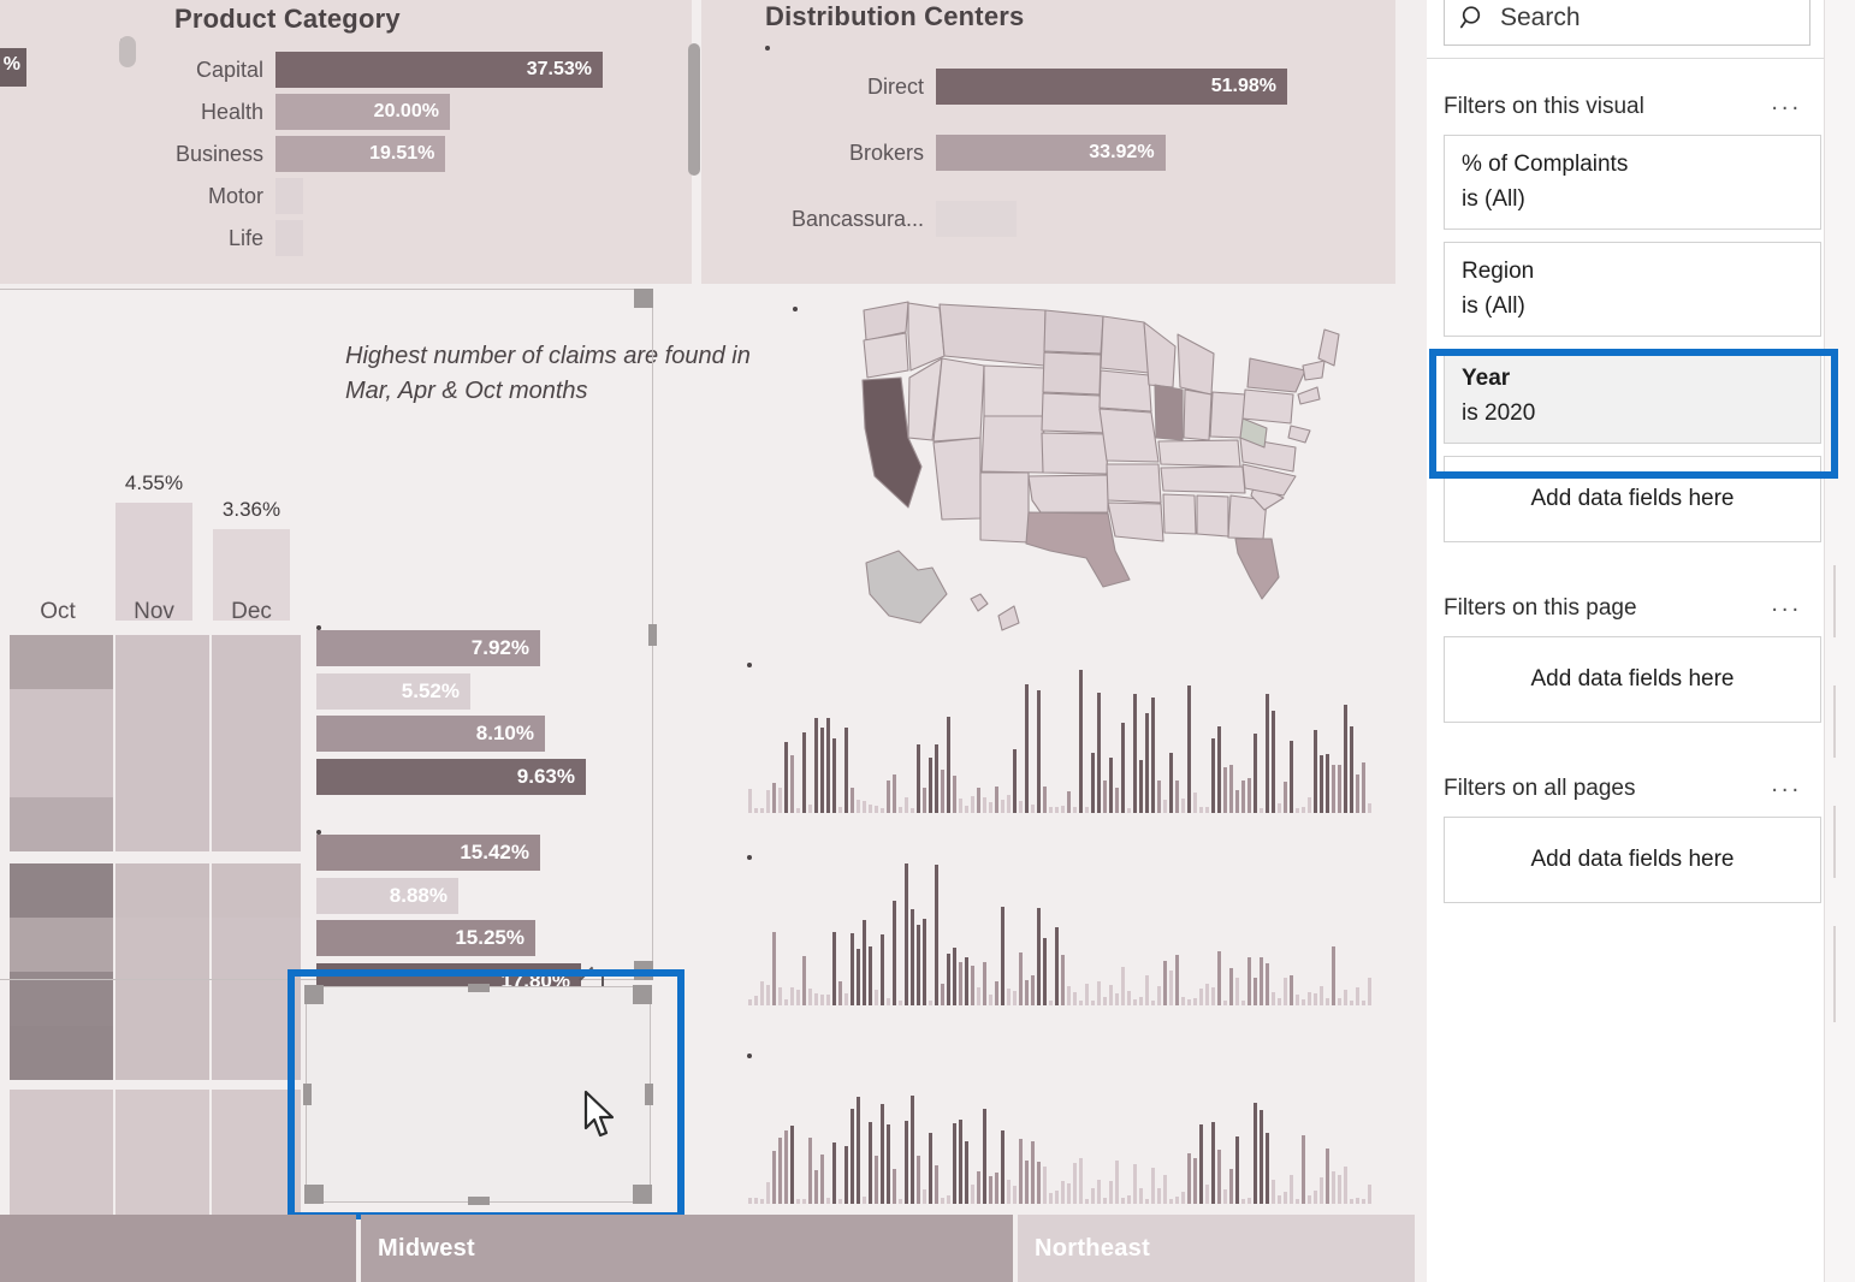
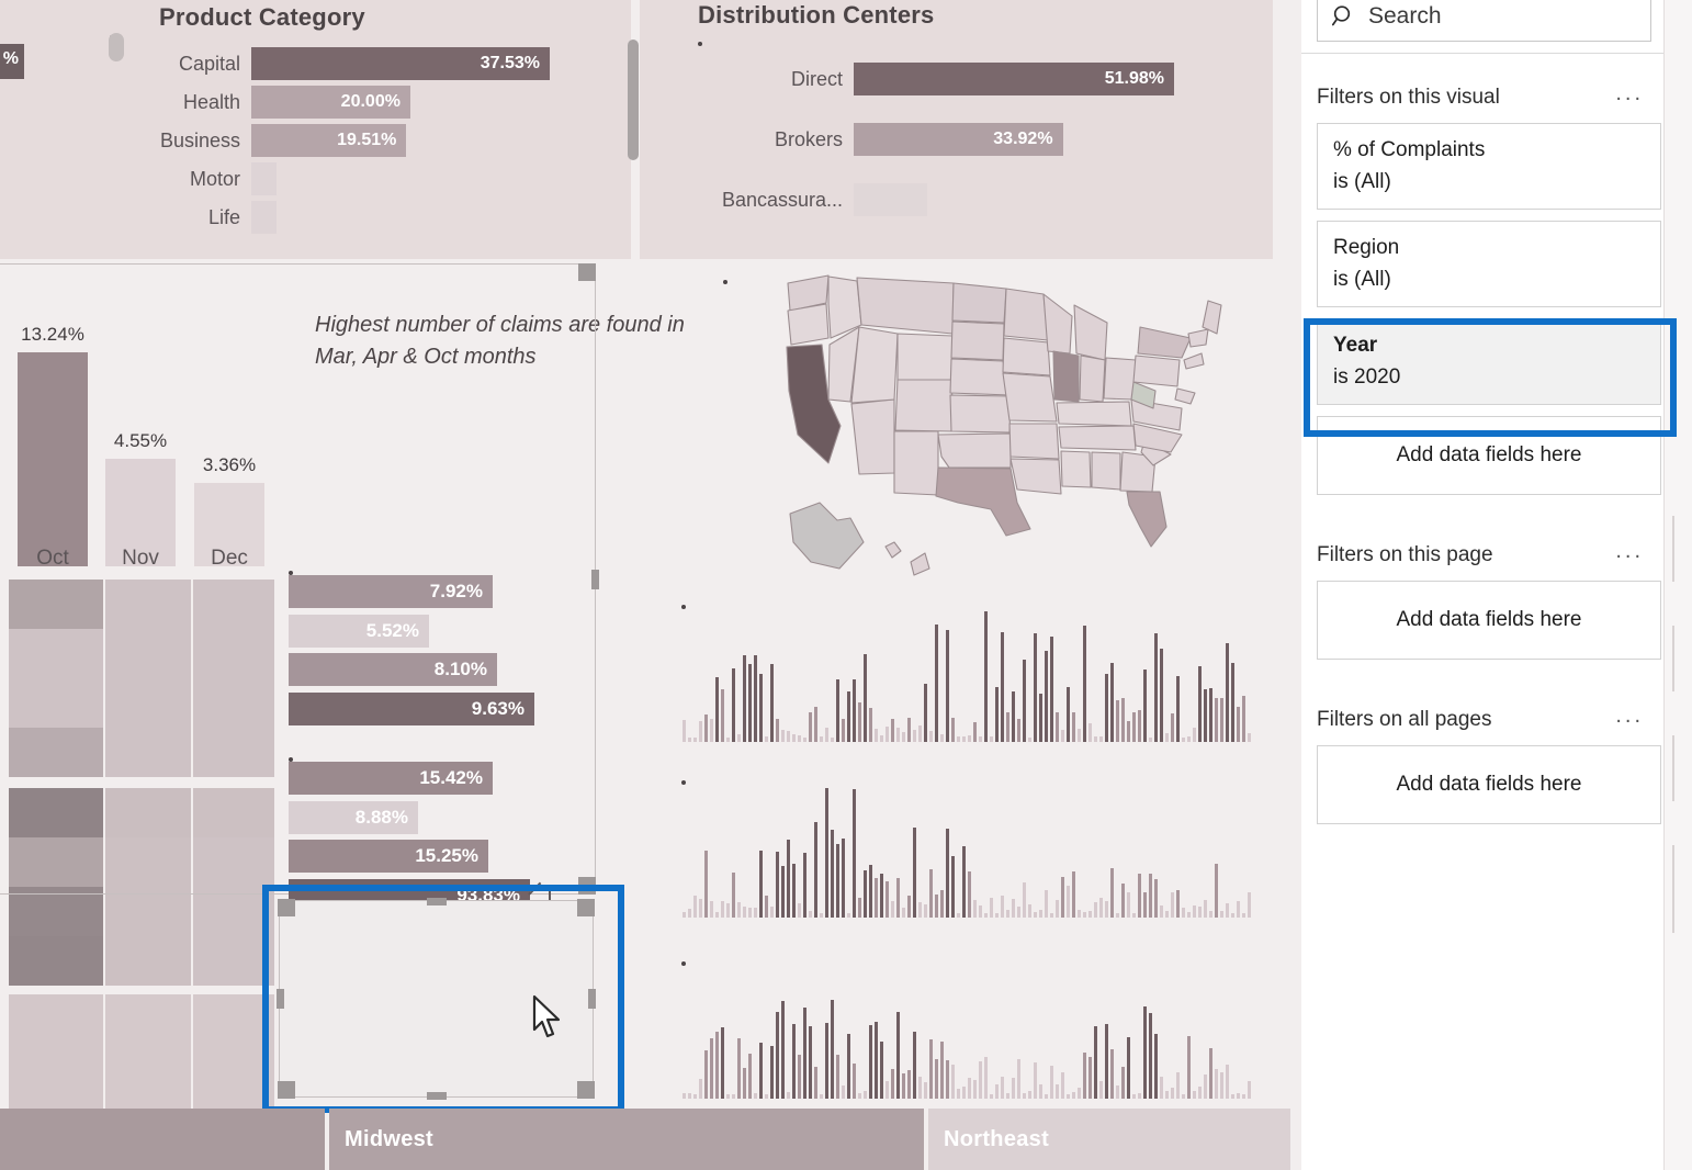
  %
  Product Category
  Capital
  37.53%
  Health
  20.00%
  Business
  19.51%
  Motor
  Life
  Distribution Centers
  Direct
  51.98%
  Brokers
  33.92%
  Bancassura...
+ 13.24%
  4.55%
  3.36%
  Oct
  Nov
  Dec
  Highest number of claims are found in Mar, Apr & Oct months
  7.92%
  5.52%
  8.10%
  9.63%
  15.42%
  8.88%
  15.25%
- 17.80%
+ 93.83%
  Midwest
  Northeast
  Search
  Filters on this visual
  ...
  % of Complaints
  is (All)
  Region
  is (All)
  Year
  is 2020
  Add data fields here
  Filters on this page
  ...
  Add data fields here
  Filters on all pages
  ...
  Add data fields here
